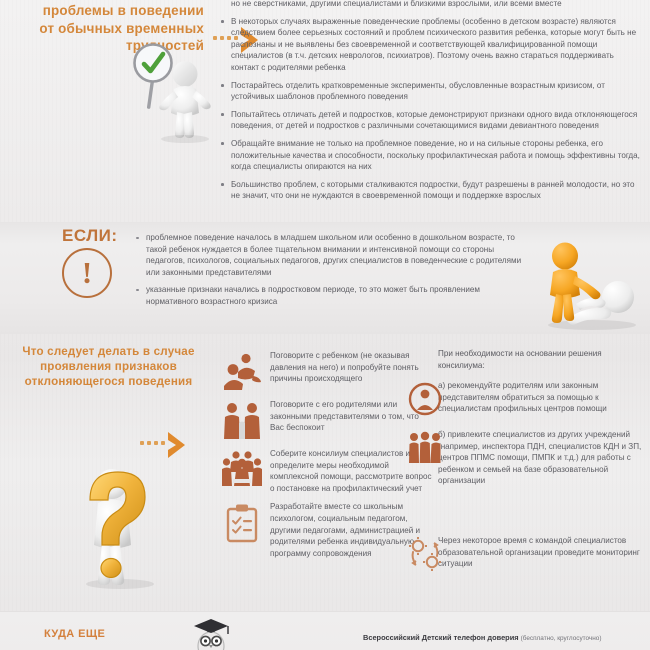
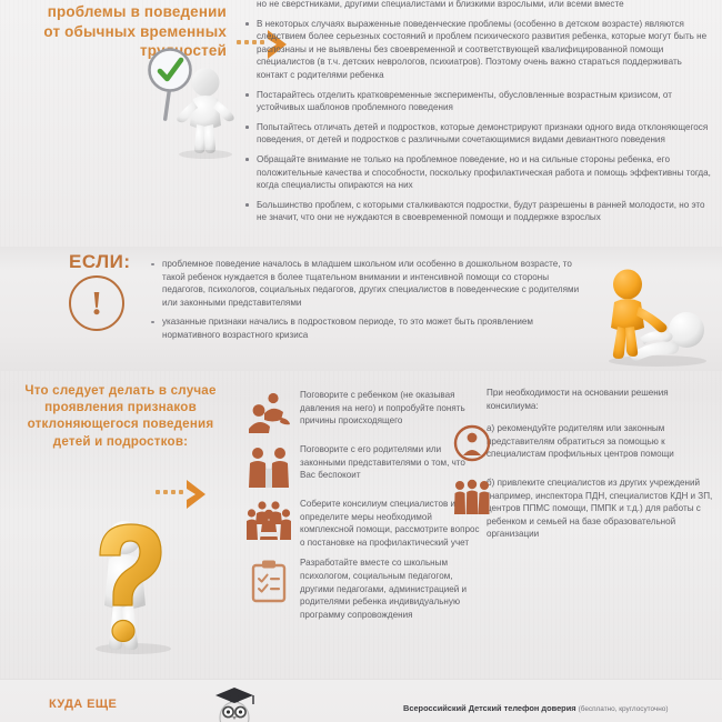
  проблемы в поведении
  от обычных временных
  тростей
  но не сверстниками, другими специалистами и близкими взрослыми, или всеми вместе
  В некоторых случаях выраженные поведенческие проблемы (особенно в детском возрасте) являются следствием более серьезных состояний и проблем психического развития ребенка, которые могут быть не распознаны и не выявлены без своевременной и соответствующей квалифицированной помощи специалистов (в т.ч. детских неврологов, психиатров). Поэтому очень важно стараться поддерживать контакт с родителями ребенка
  Постарайтесь отделить кратковременные эксперименты, обусловленные возрастным кризисом, от устойчивых шаблонов проблемного поведения
  Попытайтесь отличать детей и подростков, которые демонстрируют признаки одного вида отклоняющегося поведения, от детей и подростков с различными сочетающимися видами девиантного поведения
  Обращайте внимание не только на проблемное поведение, но и на сильные стороны ребенка, его положительные качества и способности, поскольку профилактическая работа и помощь эффективны тогда, когда специалисты опираются на них
  Большинство проблем, с которыми сталкиваются подростки, будут разрешены в ранней молодости, но это не значит, что они не нуждаются в своевременной помощи и поддержке взрослых
  ЕСЛИ:
  !
  проблемное поведение началось в младшем школьном или особенно в дошкольном возрасте, то такой ребенок нуждается в более тщательном внимании и интенсивной помощи со стороны педагогов, психологов, социальных педагогов, других специалистов в поведенческие с родителями или законными представителями
  указанные признаки начались в подростковом периоде, то это может быть проявлением нормативного возрастного кризиса
  Что следует делать в случае
  проявления признаков
  отклоняющегося поведения
+ детей и подростков:
  Поговорите с ребенком (не оказывая давления на него) и попробуйте понять причины происходящего
  Поговорите с его родителями или законными представителями о том, что Вас беспокоит
  Соберите консилиум специалистов и определите меры необходимой комплексной помощи, рассмотрите вопрос о постановке на профилактический учет
  Разработайте вместе со школьным психологом, социальным педагогом, другими педагогами, администрацией и родителями ребенка индивидуальную программу сопровождения
  При необходимости на основании решения консилиума:
  а) рекомендуйте родителям или законным редставителям обратиться за помощью к специалистам профильных центров помощи
  б) привлеките специалистов из других учреждений например, инспектора ПДН, специалистов КДН и ЗП, ентров ППМС помощи, ПМПК и т.д.) для работы с ребенком и семьей на базе образовательной организации
- Через некоторое время с командой специалистов образовательной организации проведите мониторинг ситуации
  КУДА ЕЩЕ
